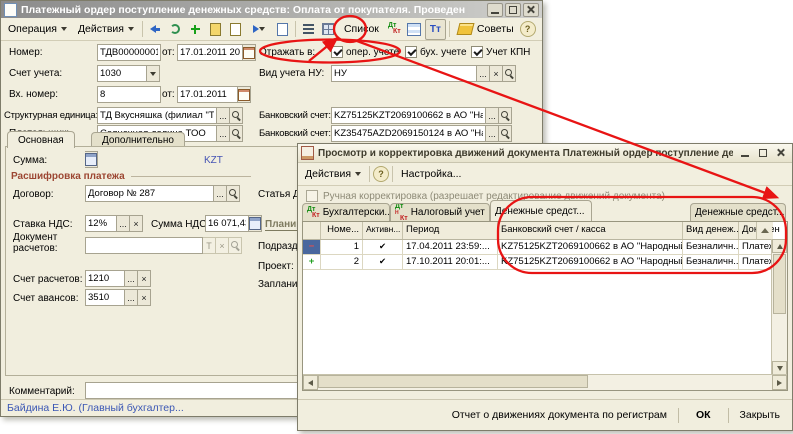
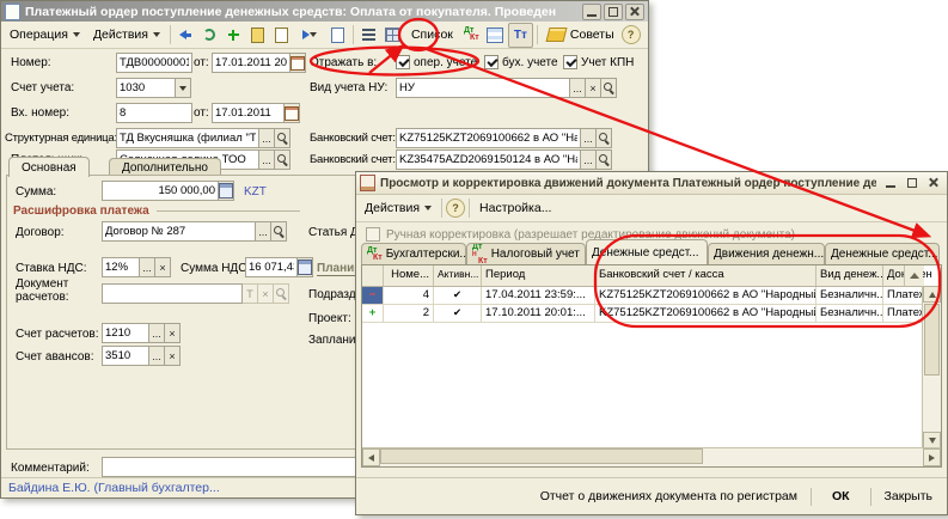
  Платежный ордер поступление денежных средств: Оплата от покупателя. Проведен
  Операция
  Действия
  Спиок
  Тт
  Советы
  ?
  Номер:
  ТДВ00000001
  от:
  17.01.2011 20
  Счет учета:
  1030
  Вх. номер:
  8
  от:
  17.01.2011
  Структурная единица
  ТД Вкусняшка (филиал "Т
  ...
  ...
  Отражать в:
  опер. учте
  бух. учете
  Учет КПН
  Вид учета НУ:
  НУ
  ...
  ×
  Банковский счет:
  KZ75125KZT2069100662 в АО "На
  ...
  Банковский счет:
  KZ35475AZD2069150124 в АО "Н
  ...
  Основная
  Дополнительно
  Сумма:
+ 150 000,00
  KZT
  Расшифровка платежа
  Договор:
  Договор № 287
  ...
  Статья
  Ставка НДС:
  12%
  ...
  ×
  Сумма НДС
  16 071,4
  Плани
  Документ
  расчетов:
  T
  ×
  Подразд
  Проект:
  Счет расчетов:
  1210
  ...
  ×
  Заплани
  Счет авансов:
  3510
  ...
  ×
  Комментарий:
  Байдина Е.Ю. (Главный бухгалтер...
  Просмотр и корректировка движений документа Платежный ордероступление де
  Действия
  ?
  Настройка...
  Бухгалтерски..
  Налоговый учет
  Днежные средст...
+ Движения денежн...
  Денежные средст..
  Номе...
  Активн...
  Период
  Банковский счет / касса
  Вид денеж..
  −
- 1
+ 4
  ✔
  17.04.2011 23:59:...
  KZ75125KZT2069100662 в АО "Народный
  Безналичн..
  Плате
  +
  2
  ✔
  17.10.2011 20:01:...
  KZ75125KZT2069100662 в АО "Народный
  Безналичн..
  Плате
  Отчет о движениях документа по регистрам
  ОК
  Закрыть
